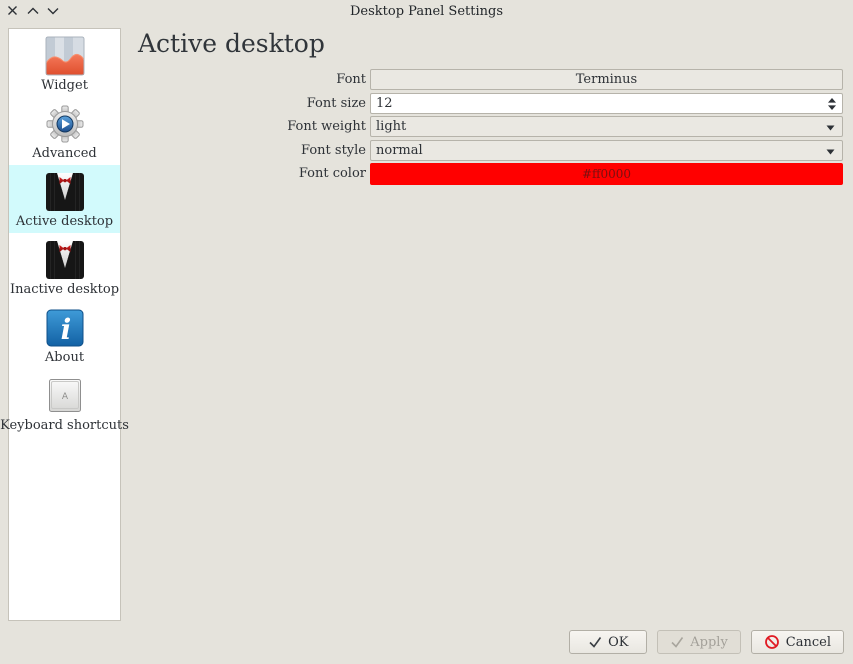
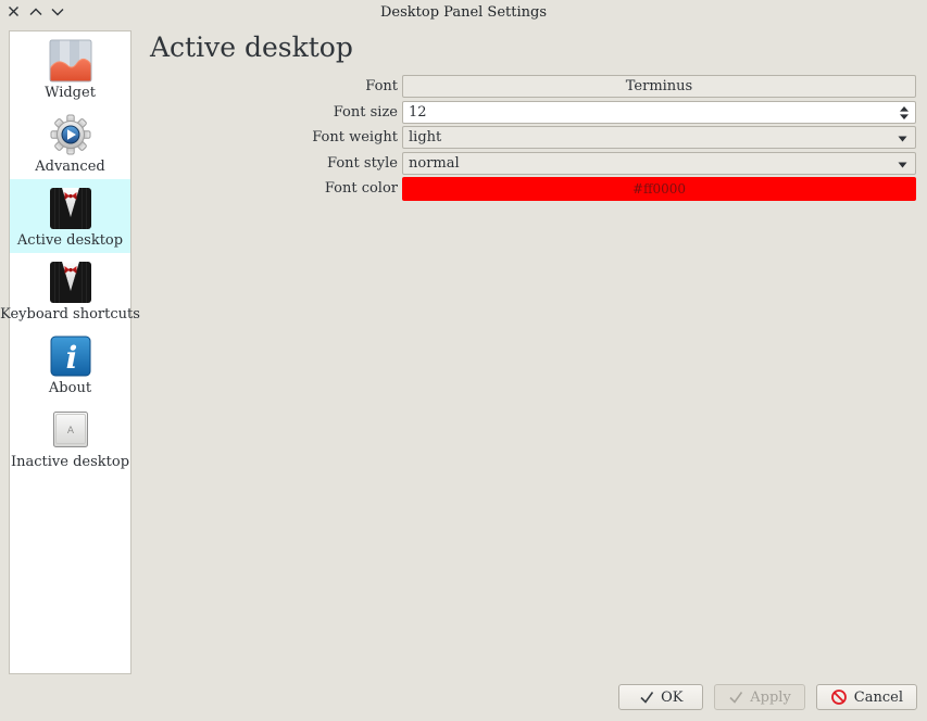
  Desktop Panel Settings
  Widget
  Advanced
  Active desktop
- Inactive desktop
+ Keyboard shortcuts
  i
  About
  A
- Keyboard shortcuts
+ Inactive desktop
  Active desktop
  Font
  Terminus
  Font size
  12
  Font weight
  light
  Font style
  normal
  Font color
  #ff0000
  OK
  Apply
  Cancel
